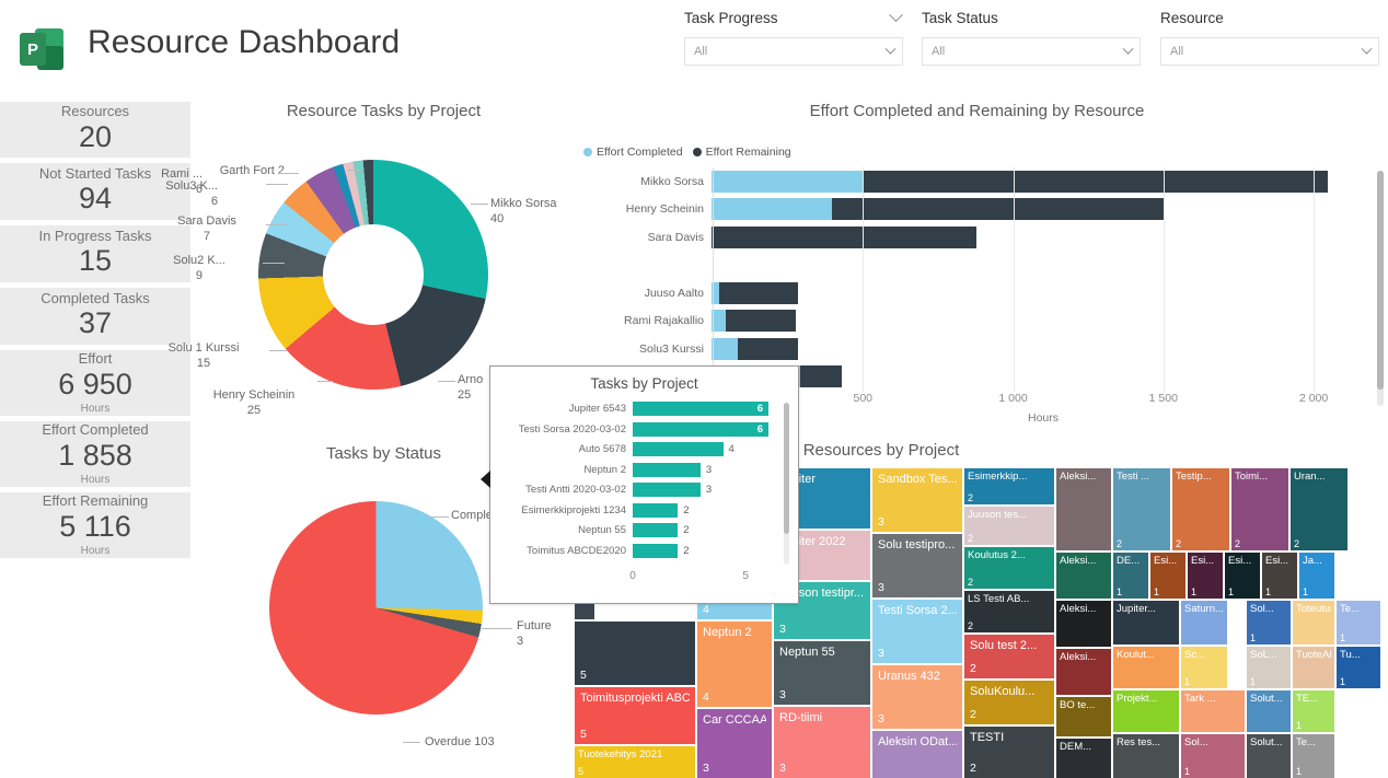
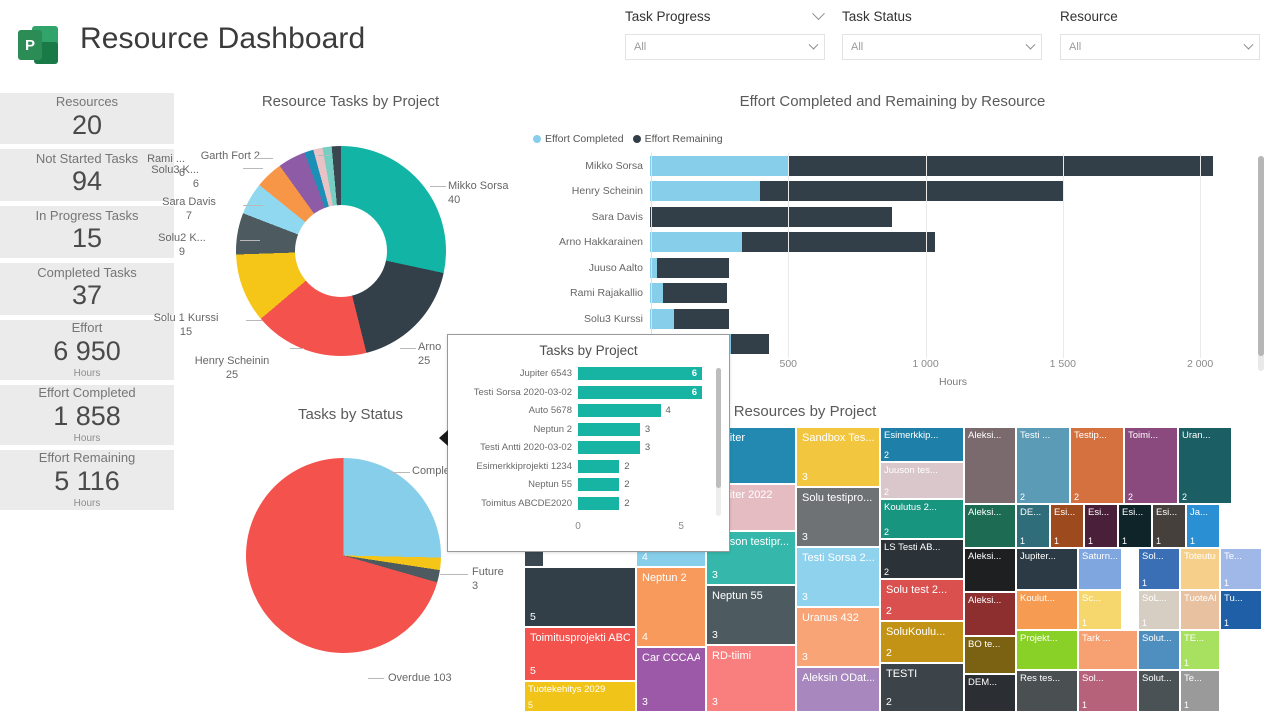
  P
  Resource Dashboard
  Task Progress
  All
  Task Status
  All
  Resource
  All
  Resources
  20
  Not Started Tasks
  94
  In Progress Tasks
  15
  Completed Tasks
  37
  Effort
  6 950
  Hours
  Effort Completed
  1 858
  Hours
  Effort Remaining
  5 116
  Hours
  Resource Tasks by Project
  Mikko Sorsa
  40
  Arno
  25
  Henry Scheinin
  25
  Solu 1 Kurssi
  15
  Solu2 K...
  9
  Sara Davis
  7
  Rami ...
  6
  Solu3 K...
  6
  Garth Fort 2
  Effort Completed and Remaining by Resource
  Effort Completed
  Effort Remaining
  Mikko Sorsa
  Henry Scheinin
  Sara Davis
+ Arno Hakkarainen
  Juuso Aalto
  Rami Rajakallio
  Solu3 Kurssi
  Hours
  500
  1 000
  1 500
  2 000
  Tasks by Status
  Future
  3
  Overdue 103
  Resources by Project
  5
  Toimitusprojekti ABC
  5
- Tuotekehitys 2021
+ Tuotekehitys 2029
  5
  4
  Neptun 2
  4
  Car CCCAA
  3
  iter 2022
  son testipr...
  3
  Neptun 55
  3
  RD-tiimi
  3
  Sandbox Tes...
  3
  Solu testipro...
  3
  Testi Sorsa 2...
  3
  Uranus 432
  3
  Aleksin ODat...
  Esimerkkip...
  2
  Juuson tes...
  2
  Koulutus 2...
  2
  LS Testi AB...
  2
  Solu test 2...
  2
  SoluKoulu...
  2
  TESTI
  2
  Aleksi...
  Aleksi...
  Aleksi...
  Aleksi...
  BO te...
  DEM...
  Testi ...
  2
  Testip...
  2
  Toimi...
  2
  Uran...
  2
  DE...
  1
  Esi...
  1
  Esi...
  1
  Esi...
  1
  Esi...
  1
  Ja...
  1
  Jupiter...
  Koulut...
  Projekt...
  Res tes...
  Saturn...
  Sc...
  1
  Tark ...
  Sol...
  1
  Sol...
  1
  SoL...
  1
  Solut...
  Solut...
  TE...
  1
  Te...
  1
  Te...
  1
  Tu...
  1
  Tasks by Project
  Jupiter 6543
  6
  Testi Sorsa 2020-03-02
  6
  Auto 5678
  4
  Neptun 2
  3
  Testi Antti 2020-03-02
  3
  Esimerkkiprojekti 1234
  2
  Neptun 55
  2
  Toimitus ABCDE2020
  2
  0
  5
